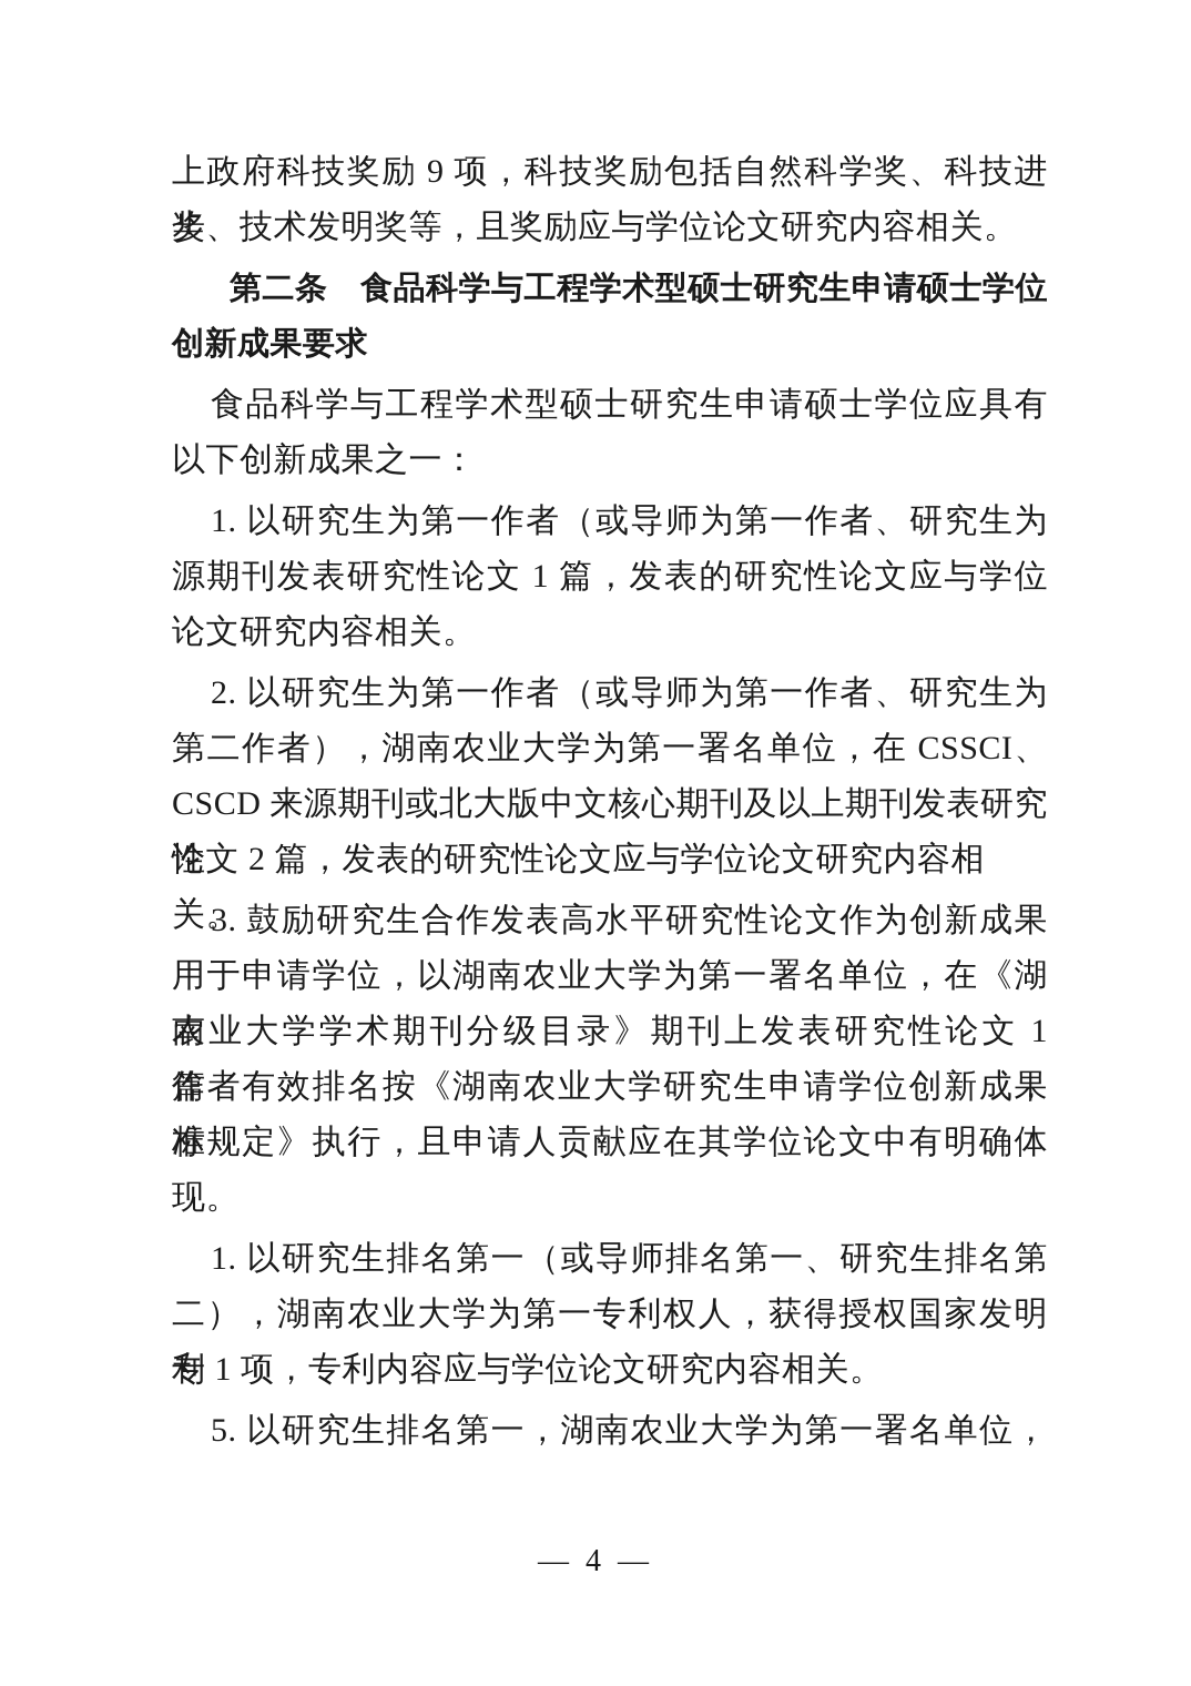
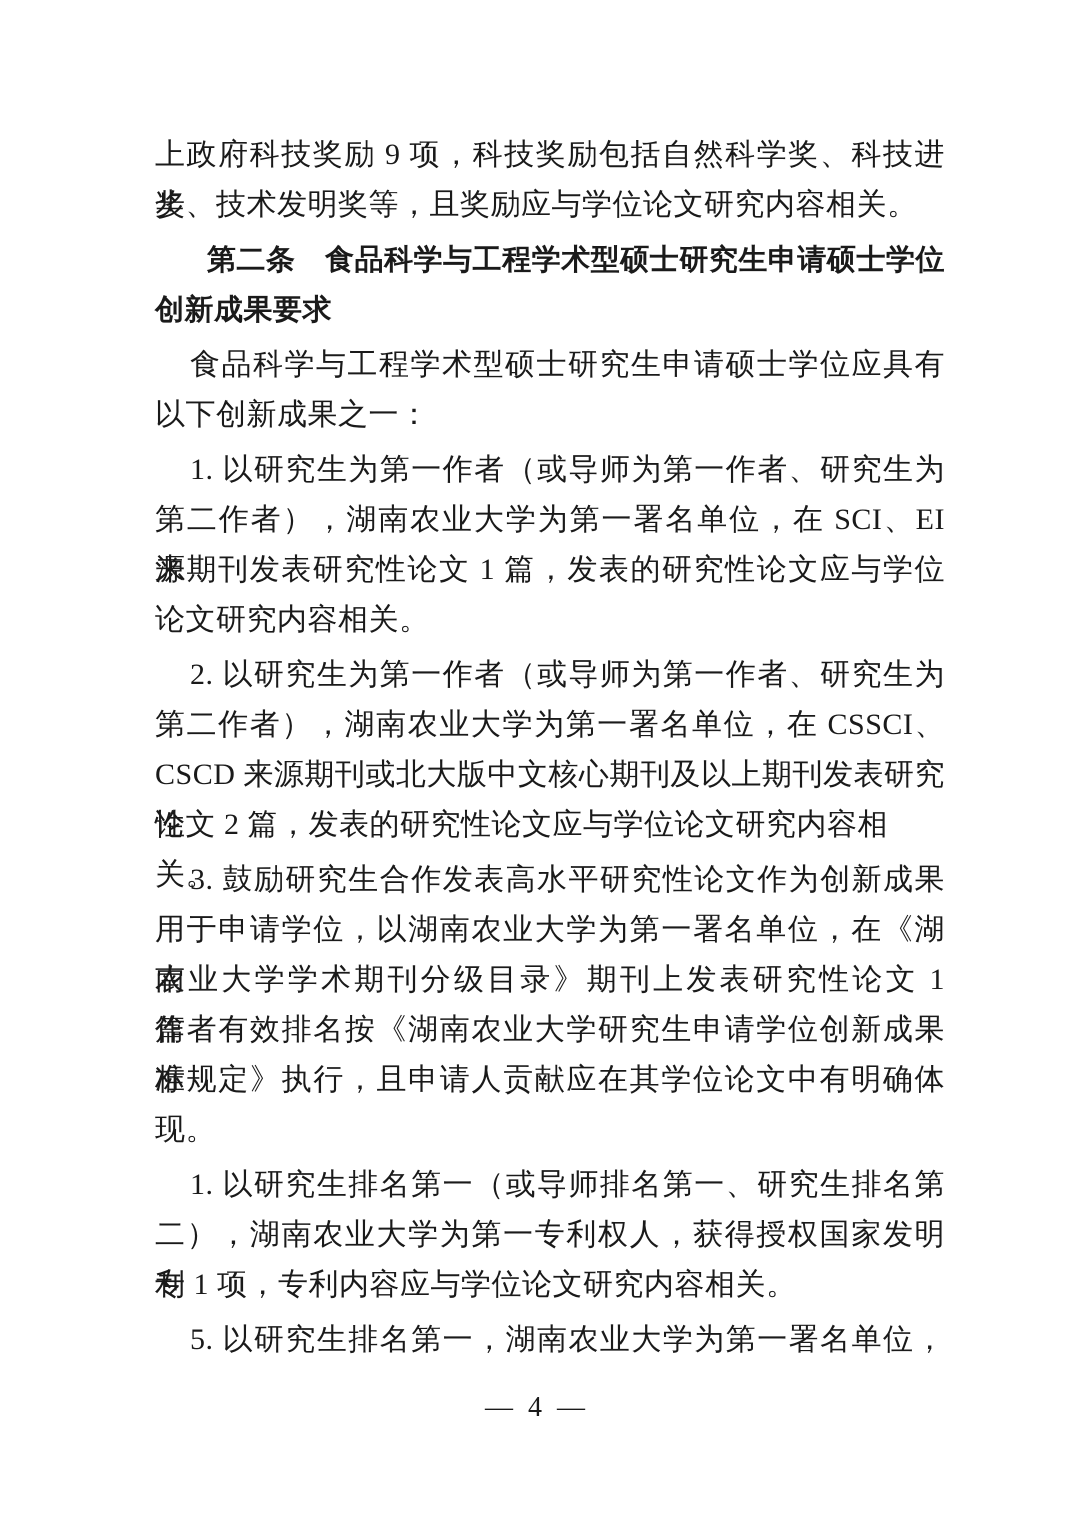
  上政府科技奖励 9 项，科技奖励包括自然科学奖、科技进步
  奖、技术发明奖等，且奖励应与学位论文研究内容相关。
  第二条 食品科学与工程学术型硕士研究生申请硕士学位
  创新成果要求
  食品科学与工程学术型硕士研究生申请硕士学位应具有
  以下创新成果之一：
  1. 以研究生为第一作者（或导师为第一作者、研究生为
+ 第二作者），湖南农业大学为第一署名单位，在 SCI、EI 来
  源期刊发表研究性论文 1 篇，发表的研究性论文应与学位
  论文研究内容相关。
  2. 以研究生为第一作者（或导师为第一作者、研究生为
  第二作者），湖南农业大学为第一署名单位，在 CSSCI、
  CSCD 来源期刊或北大版中文核心期刊及以上期刊发表研究性
  论文 2 篇，发表的研究性论文应与学位论文研究内容相关。
  3. 鼓励研究生合作发表高水平研究性论文作为创新成果
  用于申请学位，以湖南农业大学为第一署名单位，在《湖南
  农业大学学术期刊分级目录》期刊上发表研究性论文 1 篇，
  作者有效排名按《湖南农业大学研究生申请学位创新成果标
  准规定》执行，且申请人贡献应在其学位论文中有明确体
  现。
  1. 以研究生排名第一（或导师排名第一、研究生排名第
  二），湖南农业大学为第一专利权人，获得授权国家发明专
  利 1 项，专利内容应与学位论文研究内容相关。
  5. 以研究生排名第一，湖南农业大学为第一署名单位，
  — 4 —
